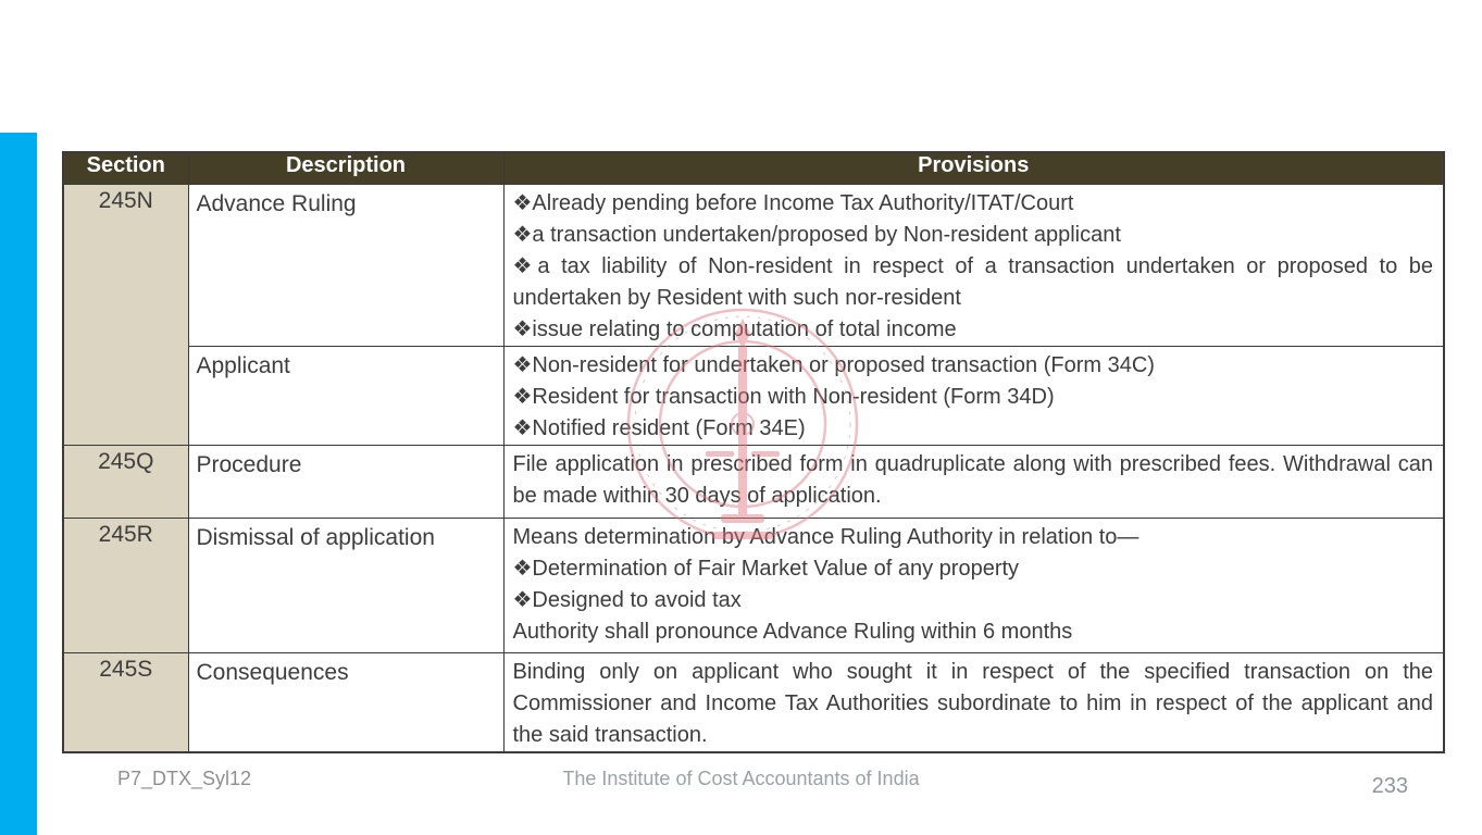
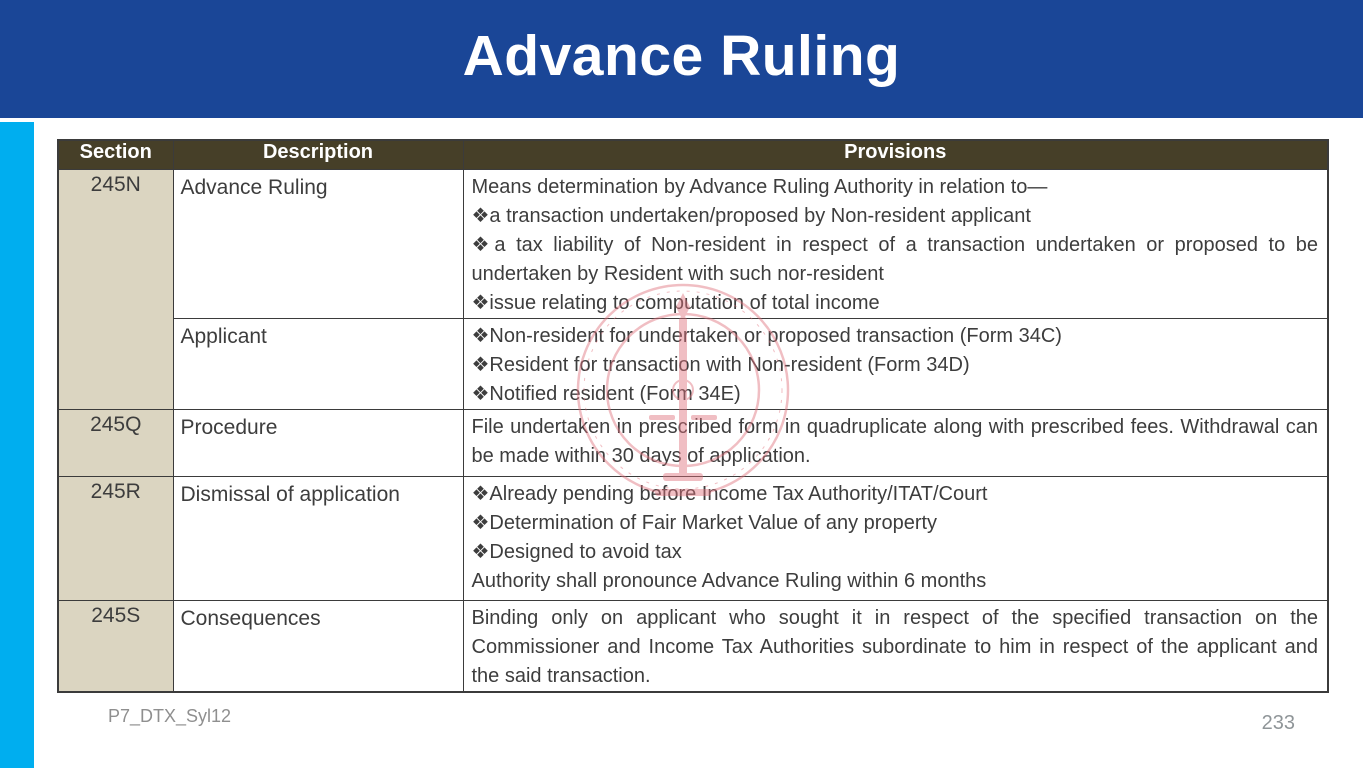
+ Advance Ruling
  Section	Description	Provisions
- 245N	Advance Ruling	❖Already pending before Income Tax Authority/ITAT/Court ❖a transaction undertaken/proposed by Non-resident applicant ❖a tax liability of Non-resident in respect of a transaction undertaken or proposed to be undertaken by Resident with such nor-resident ❖issue relating to computation of total income
+ 245N	Advance Ruling	Means determination by Advance Ruling Authority in relation to— ❖a transaction undertaken/proposed by Non-resident applicant ❖a tax liability of Non-resident in respect of a transaction undertaken or proposed to be undertaken by Resident with such nor-resident ❖issue relating to computation of total income
  Applicant	❖Non-resident for undertaken or proposed transaction (Form 34C) ❖Resident for transaction with Non-resident (Form 34D) ❖Notified resident (Form 34E)
- 245Q	Procedure	File application in prescribed form in quadruplicate along with prescribed fees. Withdrawal can be made within 30 days of application.
+ 245Q	Procedure	File undertaken in prescribed form in quadruplicate along with prescribed fees. Withdrawal can be made within 30 days of application.
- 245R	Dismissal of application	Means determination by Advance Ruling Authority in relation to— ❖Determination of Fair Market Value of any property ❖Designed to avoid tax Authority shall pronounce Advance Ruling within 6 months
+ 245R	Dismissal of application	❖Already pending before Income Tax Authority/ITAT/Court ❖Determination of Fair Market Value of any property ❖Designed to avoid tax Authority shall pronounce Advance Ruling within 6 months
  245S	Consequences	Binding only on applicant who sought it in respect of the specified transaction on the Commissioner and Income Tax Authorities subordinate to him in respect of the applicant and the said transaction.
  P7_DTX_Syl12
- The Institute of Cost Accountants of India
  233
